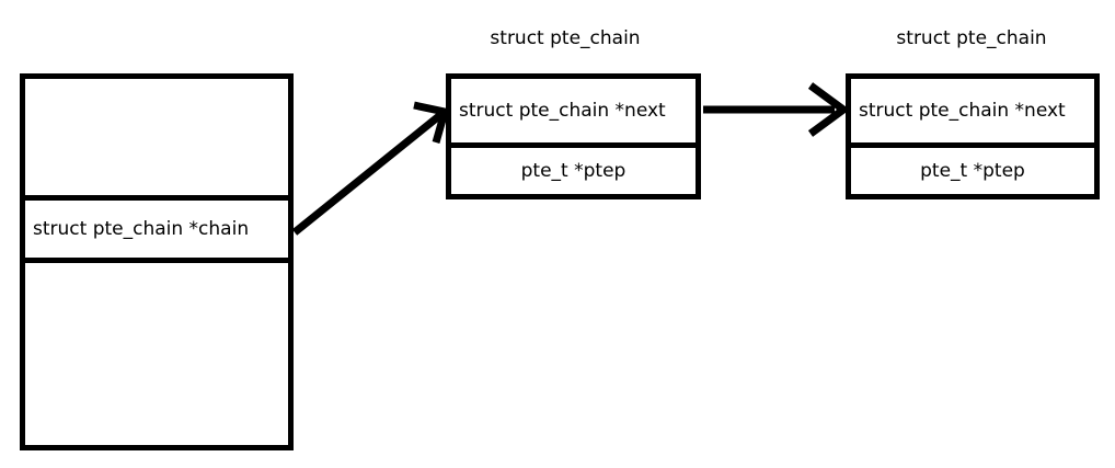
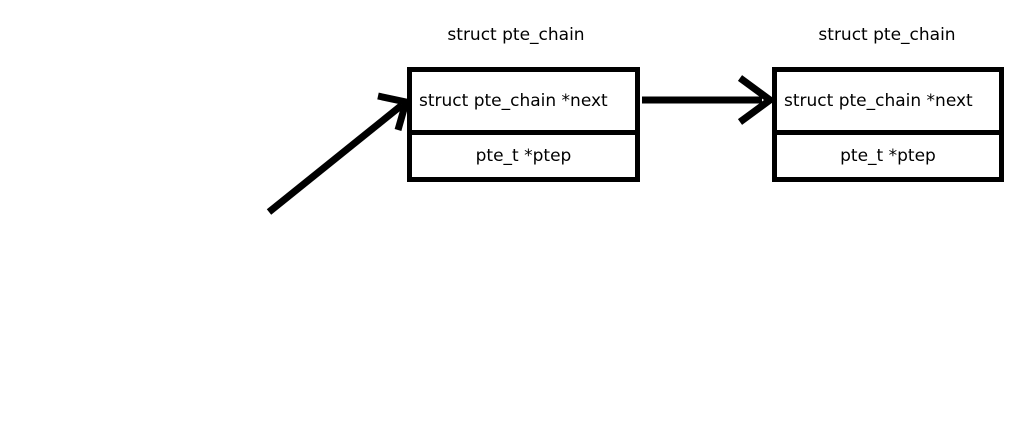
  struct pte_chain
  struct pte_chain
- struct pte_chain *chain
  struct pte_chain *next
  pte_t *ptep
  struct pte_chain *next
  pte_t *ptep
